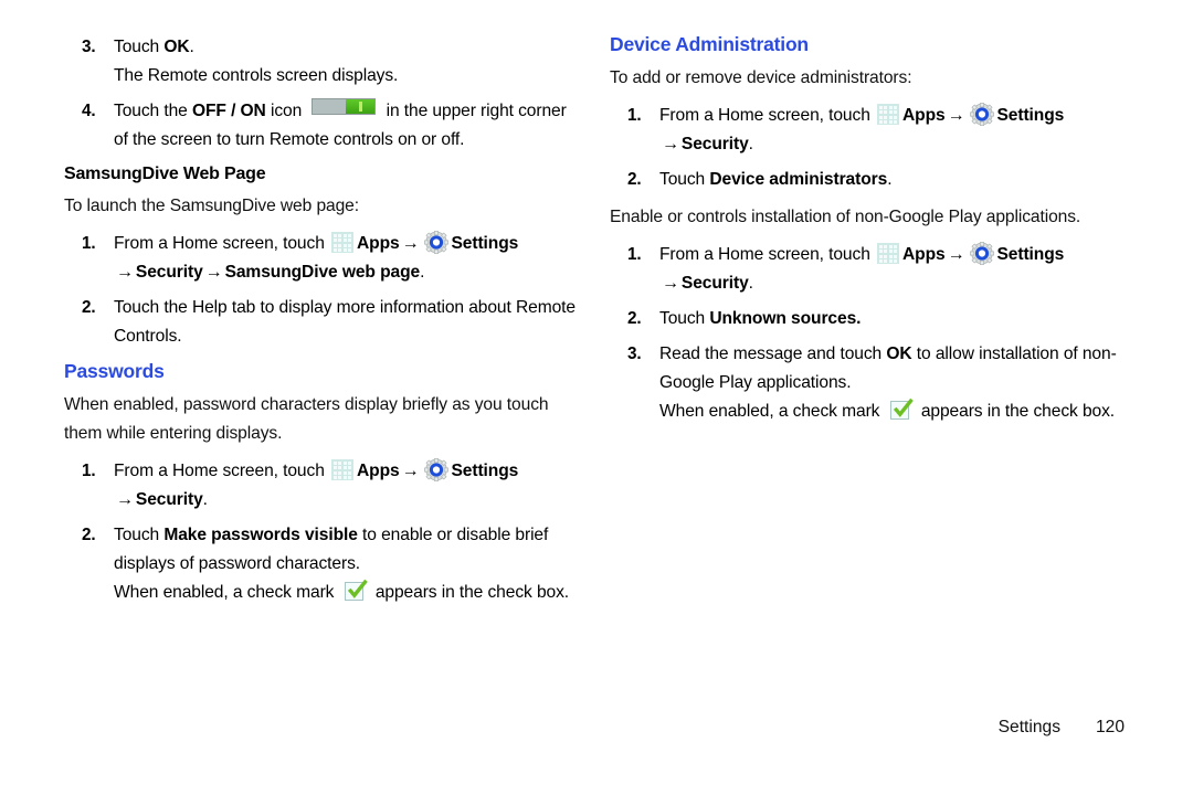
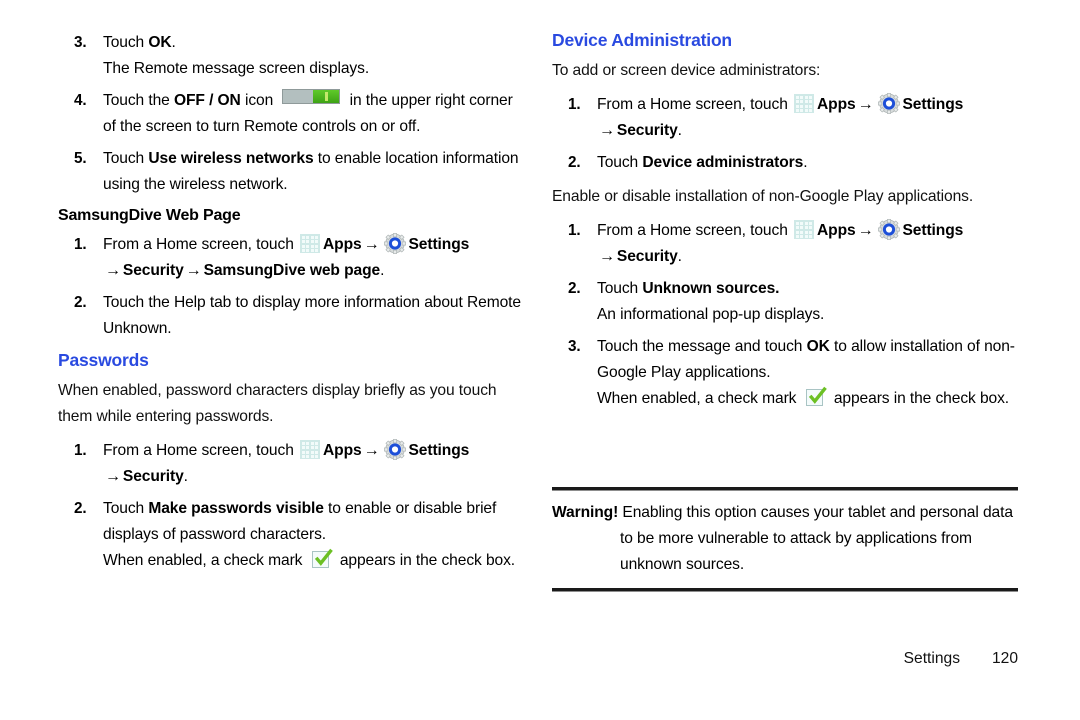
  3.
  Touch OK.
- The Remote controls screen displays.
+ The Remote message screen displays.
  4.
  Touch the OFF / ON icon in the upper right corner of the screen to turn Remote controls on or off.
+ 5.
+ Touch Use wireless networks to enable location information using the wireless network.
  SamsungDive Web Page
- To launch the SamsungDive web page:
  1.
  From a Home screen, touch Apps→ Settings
  →Security→SamsungDive web page.
  2.
- Touch the Help tab to display more information about Remote Controls.
+ Touch the Help tab to display more information about Remote Unknown.
  Passwords
- When enabled, password characters display briefly as you touch them while entering displays.
+ When enabled, password characters display briefly as you touch them while entering passwords.
  1.
  From a Home screen, touch Apps→ Settings
  →Security.
  2.
  Touch Make passwords visible to enable or disable brief displays of password characters.
  When enabled, a check mark appears in the check box.
  Device Administration
- To add or remove device administrators:
+ To add or screen device administrators:
  1.
  From a Home screen, touch Apps→ Settings
  →Security.
  2.
  Touch Device administrators.
- Enable or controls installation of non-Google Play applications.
+ Enable or disable installation of non-Google Play applications.
  1.
  From a Home screen, touch Apps→ Settings
  →Security.
  2.
  Touch Unknown sources.
+ An informational pop-up displays.
  3.
- Read the message and touch OK to allow installation of non-Google Play applications.
+ Touch the message and touch OK to allow installation of non-Google Play applications.
  When enabled, a check mark appears in the check box.
+ Warning! Enabling this option causes your tablet and personal data to be more vulnerable to attack by applications from unknown sources.
  Settings 120
